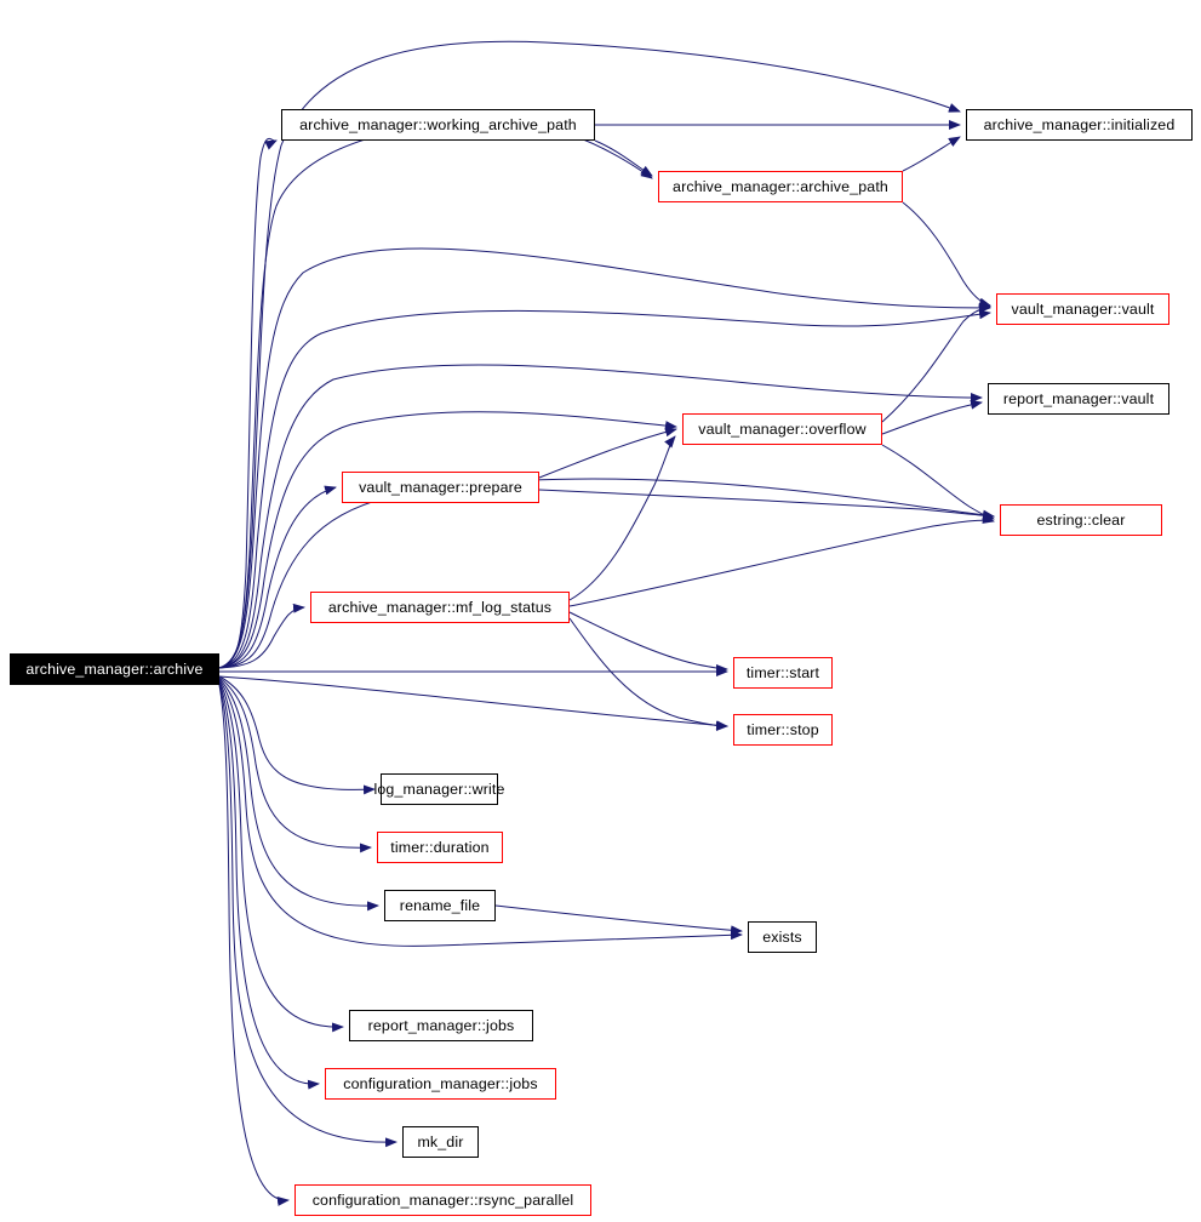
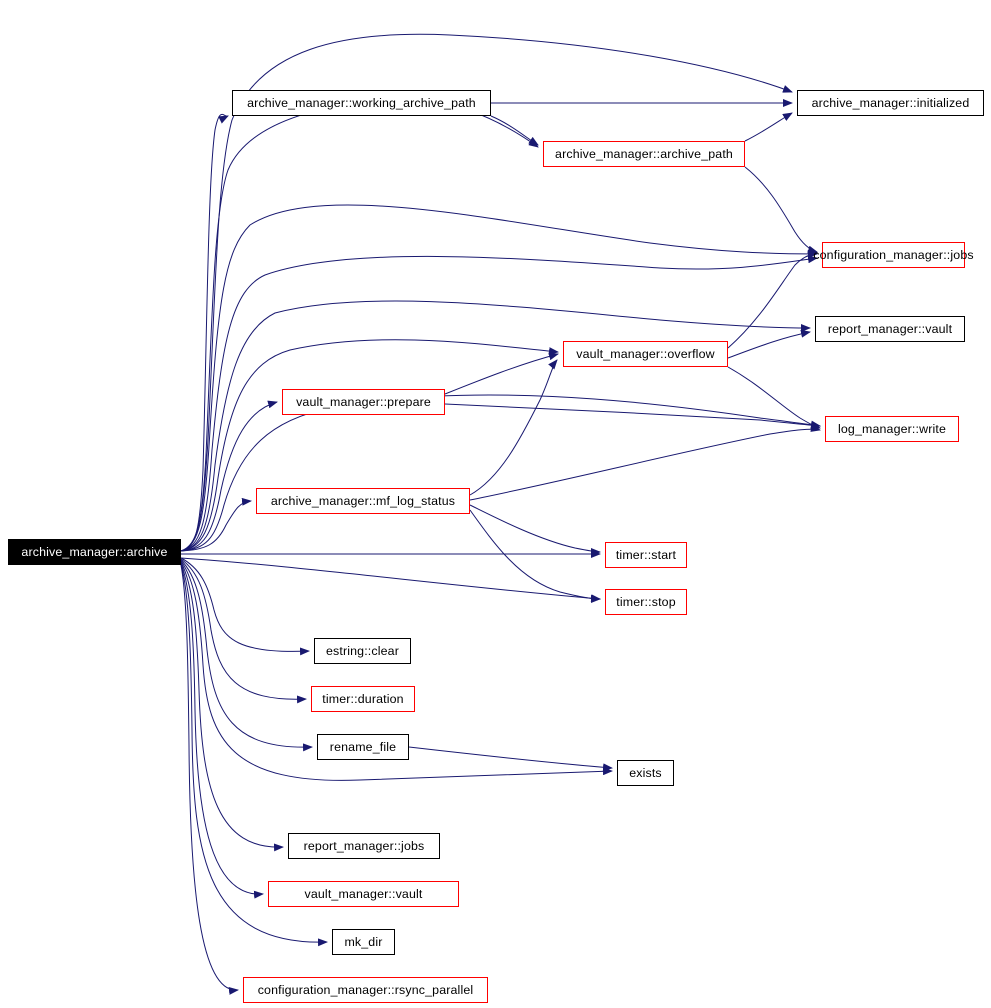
  archive_manager::archive
  archive_manager::working_archive_path
  archive_manager::archive_path
  archive_manager::initialized
- vault_manager::vault
+ configuration_manager::jobs
  report_manager::vault
  vault_manager::overflow
  vault_manager::prepare
- estring::clear
+ log_manager::write
  archive_manager::mf_log_status
  timer::start
  timer::stop
- log_manager::write
+ estring::clear
  timer::duration
  rename_file
  exists
  report_manager::jobs
- configuration_manager::jobs
+ vault_manager::vault
  mk_dir
  configuration_manager::rsync_parallel
